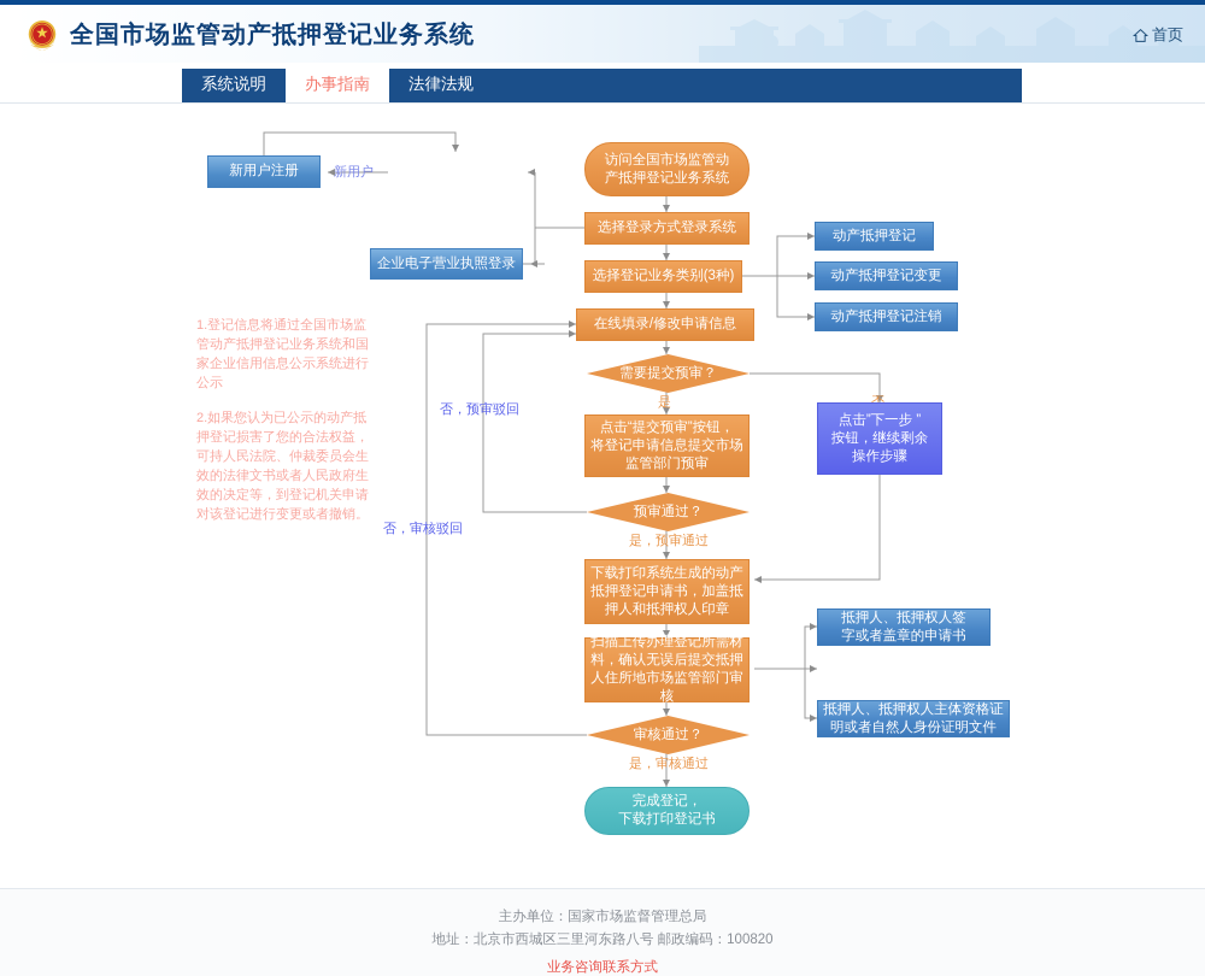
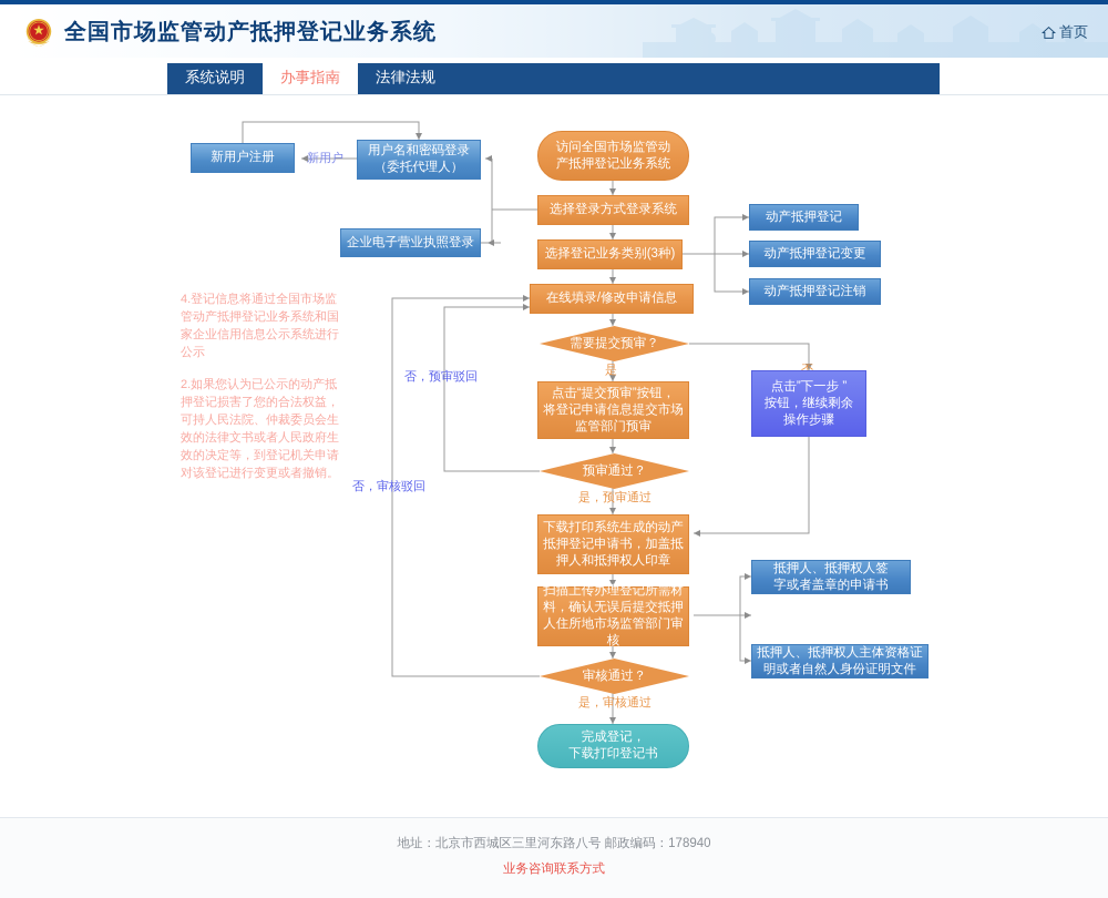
  全国市场监管动产抵押登记业务系统
  首页
  系统说明
  办事指南
  法律法规
  新用户注册
+ 用户名和密码登录
+ （委托代理人）
  企业电子营业执照登录
  新用户
  访问全国市场监管动
  产抵押登记业务系统
  选择登录方式登录系统
  选择登记业务类别(3种)
  在线填录/修改申请信息
  需要提交预审？
  是
  点击“提交预审”按钮，
  将登记申请信息提交市场
  监管部门预审
  点击”下一步 ”
  按钮，继续剩余
  操作步骤
  预审通过？
  是，预审通过
  否，预审驳回
  否，审核驳回
  下载打印系统生成的动产
  抵押登记申请书，加盖抵
  押人和抵押权人印章
  扫描上传办理登记所需材
  料，确认无误后提交抵押
  人住所地市场监管部门审核
  审核通过？
  是，审核通过
  完成登记，
  下载打印登记书
  动产抵押登记
  动产抵押登记变更
  动产抵押登记注销
  抵押人、抵押权人签
  字或者盖章的申请书
  抵押人、抵押权人主体资格证
  明或者自然人身份证明文件
- 1.登记信息将通过全国市场监管动产抵押登记业务系统和国家企业信用信息公示系统进行公示
+ 4.登记信息将通过全国市场监管动产抵押登记业务系统和国家企业信用信息公示系统进行公示
  2.如果您认为已公示的动产抵押登记损害了您的合法权益，可持人民法院、仲裁委员会生效的法律文书或者人民政府生效的决定等，到登记机关申请对该登记进行变更或者撤销。
- 主办单位：国家市场监督管理总局
- 地址：北京市西城区三里河东路八号 邮政编码：100820
+ 地址：北京市西城区三里河东路八号 邮政编码：178940
  业务咨询联系方式
